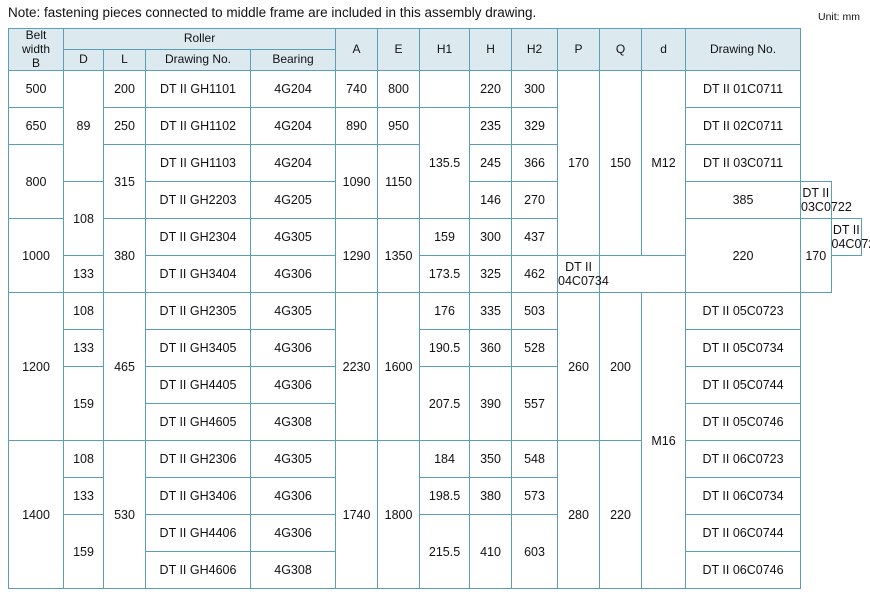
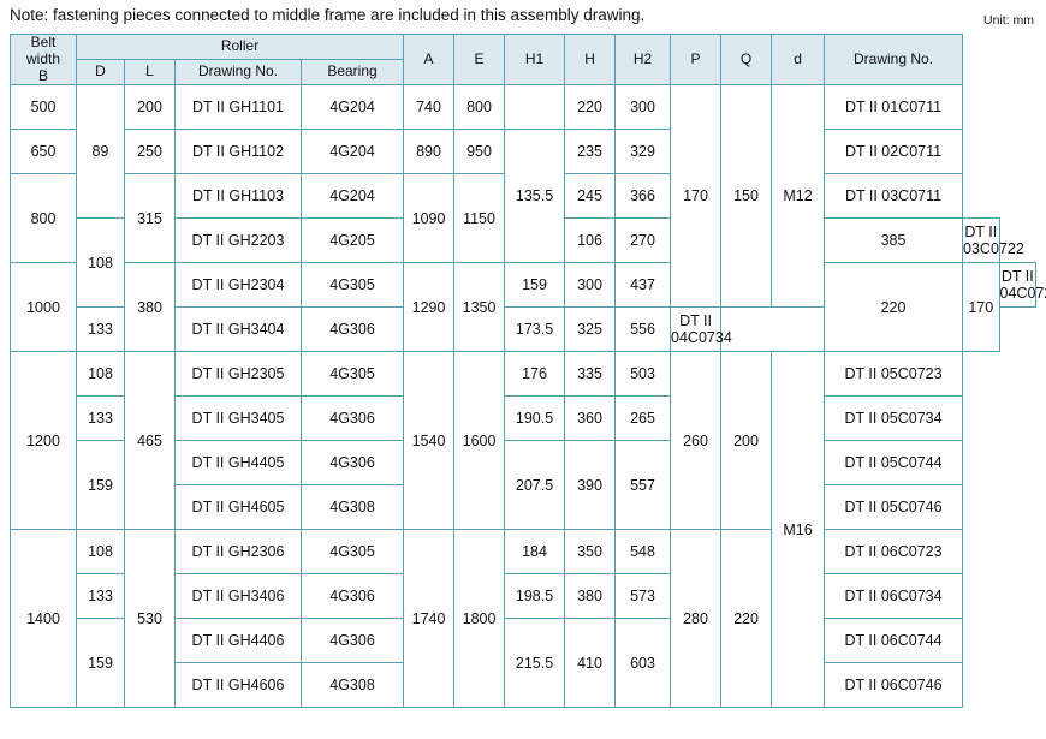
  Note: fastening pieces connected to middle frame are included in this assembly drawing.
  Unit: mm
  Belt width B	Roller	A	E	H1	H	H2	P	Q	d	Drawing No.
  D	L	Drawing No.	Bearing
  500	89	200	DT II GH1101	4G204	740	800		220	300	170	150	M12	DT II 01C0711
  650	250	DT II GH1102	4G204	890	950	135.5	235	329	DT II 02C0711
  800	315	DT II GH1103	4G204	1090	1150	245	366	DT II 03C0711
- 108	DT II GH2203	4G205	146	270	385	DT II 03C0722
+ 108	DT II GH2203	4G205	106	270	385	DT II 03C0722
  1000	380	DT II GH2304	4G305	1290	1350	159	300	437	220	170	DT II 04C07
- 133	DT II GH3404	4G306	173.5	325	462	DT II 04C0734
+ 133	DT II GH3404	4G306	173.5	325	556	DT II 04C0734
- 1200	108	465	DT II GH2305	4G305	2230	1600	176	335	503	260	200	M16	DT II 05C0723
+ 1200	108	465	DT II GH2305	4G305	1540	1600	176	335	503	260	200	M16	DT II 05C0723
- 133	DT II GH3405	4G306	190.5	360	528	DT II 05C0734
+ 133	DT II GH3405	4G306	190.5	360	265	DT II 05C0734
  159	DT II GH4405	4G306	207.5	390	557	DT II 05C0744
  DT II GH4605	4G308	DT II 05C0746
  1400	108	530	DT II GH2306	4G305	1740	1800	184	350	548	280	220	DT II 06C0723
  133	DT II GH3406	4G306	198.5	380	573	DT II 06C0734
  159	DT II GH4406	4G306	215.5	410	603	DT II 06C0744
  DT II GH4606	4G308	DT II 06C0746
